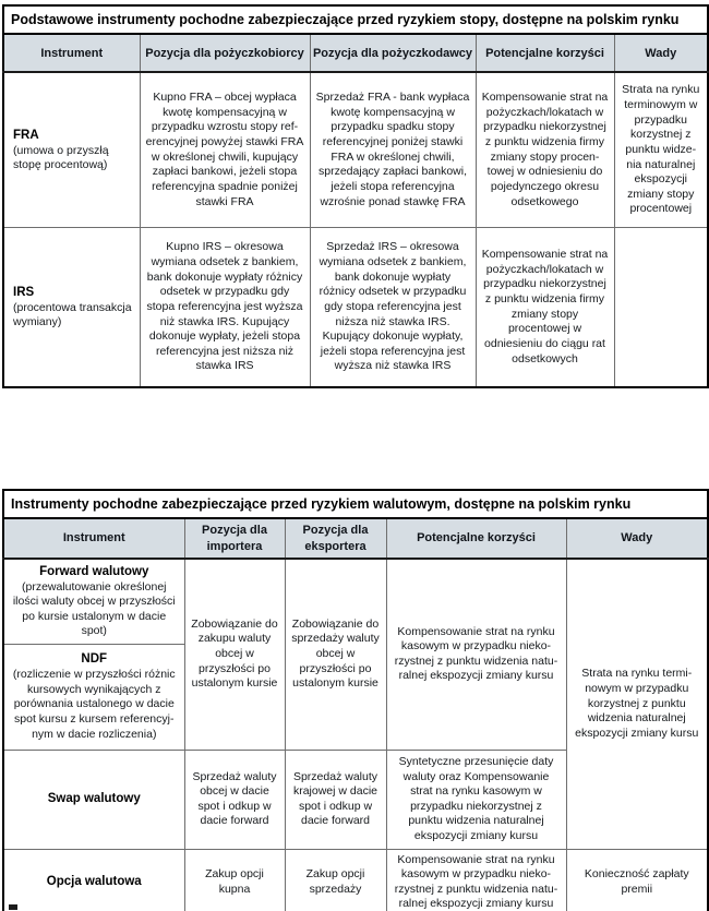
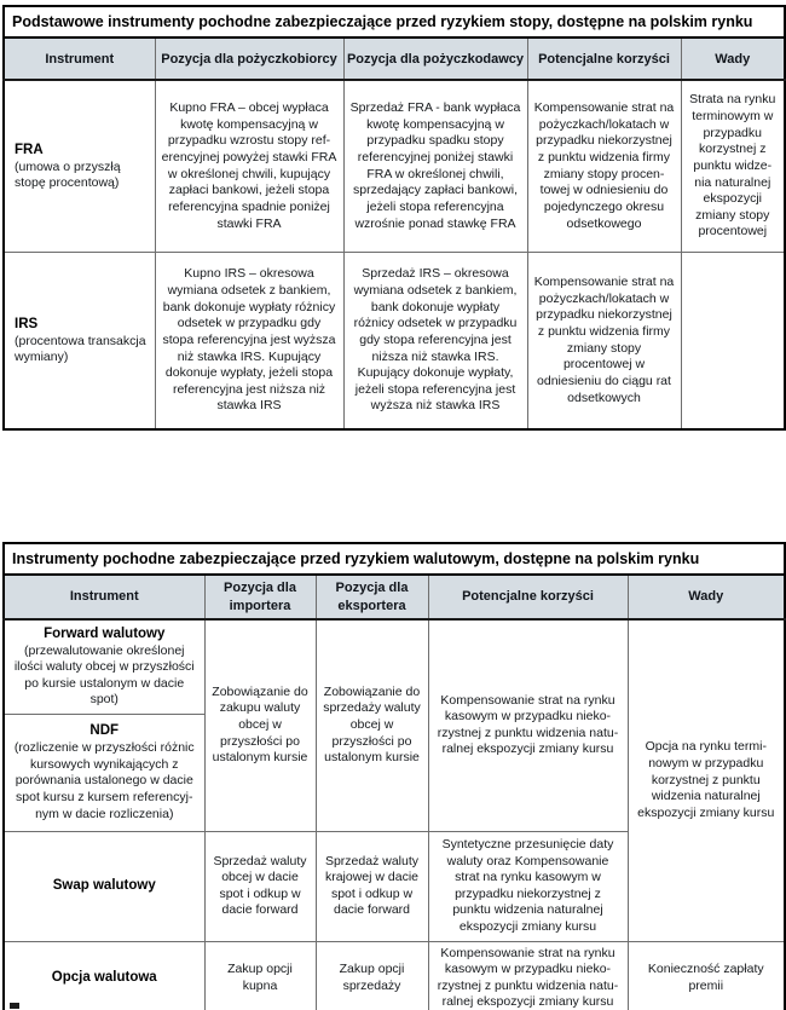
  Podstawowe instrumenty pochodne zabezpieczające przed ryzykiem stopy, dostępne na polskim rynku
  Instrument	Pozycja dla pożyczkobiorcy	Pozycja dla pożyczkodawcy	Potencjalne korzyści	Wady
  FRA (umowa o przyszłą stopę procentową)	Kupno FRA – obcej wypłaca kwotę kompensacyjną w przypadku wzrostu stopy ref-erencyjnej powyżej stawki FRA w określonej chwili, kupujący zapłaci bankowi, jeżeli stopa referencyjna spadnie poniżej stawki FRA	Sprzedaż FRA - bank wypłaca kwotę kompensacyjną w przypadku spadku stopy referencyjnej poniżej stawki FRA w określonej chwili, sprzedający zapłaci bankowi, jeżeli stopa referencyjna wzrośnie ponad stawkę FRA	Kompensowanie strat na pożyczkach/lokatach w przypadku niekorzystnej z punktu widzenia firmy zmiany stopy procen-towej w odniesieniu do pojedynczego okresu odsetkowego	Strata na rynku terminowym w przypadku korzystnej z punktu widze-nia naturalnej ekspozycji zmiany stopy procentowej
  IRS (procentowa transakcja wymiany)	Kupno IRS – okresowa wymiana odsetek z bankiem, bank dokonuje wypłaty różnicy odsetek w przypadku gdy stopa referencyjna jest wyższa niż stawka IRS. Kupujący dokonuje wypłaty, jeżeli stopa referencyjna jest niższa niż stawka IRS	Sprzedaż IRS – okresowa wymiana odsetek z bankiem, bank dokonuje wypłaty różnicy odsetek w przypadku gdy stopa referencyjna jest niższa niż stawka IRS. Kupujący dokonuje wypłaty, jeżeli stopa referencyjna jest wyższa niż stawka IRS	Kompensowanie strat na pożyczkach/lokatach w przypadku niekorzystnej z punktu widzenia firmy zmiany stopy procentowej w odniesieniu do ciągu rat odsetkowych
  Instrumenty pochodne zabezpieczające przed ryzykiem walutowym, dostępne na polskim rynku
  Instrument	Pozycja dla importera	Pozycja dla eksportera	Potencjalne korzyści	Wady
- Forward walutowy (przewalutowanie określonej ilości waluty obcej w przyszłości po kursie ustalonym w dacie spot)	Zobowiązanie do zakupu waluty obcej w przyszłości po ustalonym kursie	Zobowiązanie do sprzedaży waluty obcej w przyszłości po ustalonym kursie	Kompensowanie strat na rynku kasowym w przypadku nieko-rzystnej z punktu widzenia natu-ralnej ekspozycji zmiany kursu	Strata na rynku termi-nowym w przypadku korzystnej z punktu widzenia naturalnej ekspozycji zmiany kursu
+ Forward walutowy (przewalutowanie określonej ilości waluty obcej w przyszłości po kursie ustalonym w dacie spot)	Zobowiązanie do zakupu waluty obcej w przyszłości po ustalonym kursie	Zobowiązanie do sprzedaży waluty obcej w przyszłości po ustalonym kursie	Kompensowanie strat na rynku kasowym w przypadku nieko-rzystnej z punktu widzenia natu-ralnej ekspozycji zmiany kursu	Opcja na rynku termi-nowym w przypadku korzystnej z punktu widzenia naturalnej ekspozycji zmiany kursu
  NDF (rozliczenie w przyszłości różnic kursowych wynikających z porównania ustalonego w dacie spot kursu z kursem referencyj-nym w dacie rozliczenia)
  Swap walutowy	Sprzedaż waluty obcej w dacie spot i odkup w dacie forward	Sprzedaż waluty krajowej w dacie spot i odkup w dacie forward	Syntetyczne przesunięcie daty waluty oraz Kompensowanie strat na rynku kasowym w przypadku niekorzystnej z punktu widzenia naturalnej ekspozycji zmiany kursu
  Opcja walutowa	Zakup opcji kupna	Zakup opcji sprzedaży	Kompensowanie strat na rynku kasowym w przypadku nieko-rzystnej z punktu widzenia natu-ralnej ekspozycji zmiany kursu	Konieczność zapłaty premii
